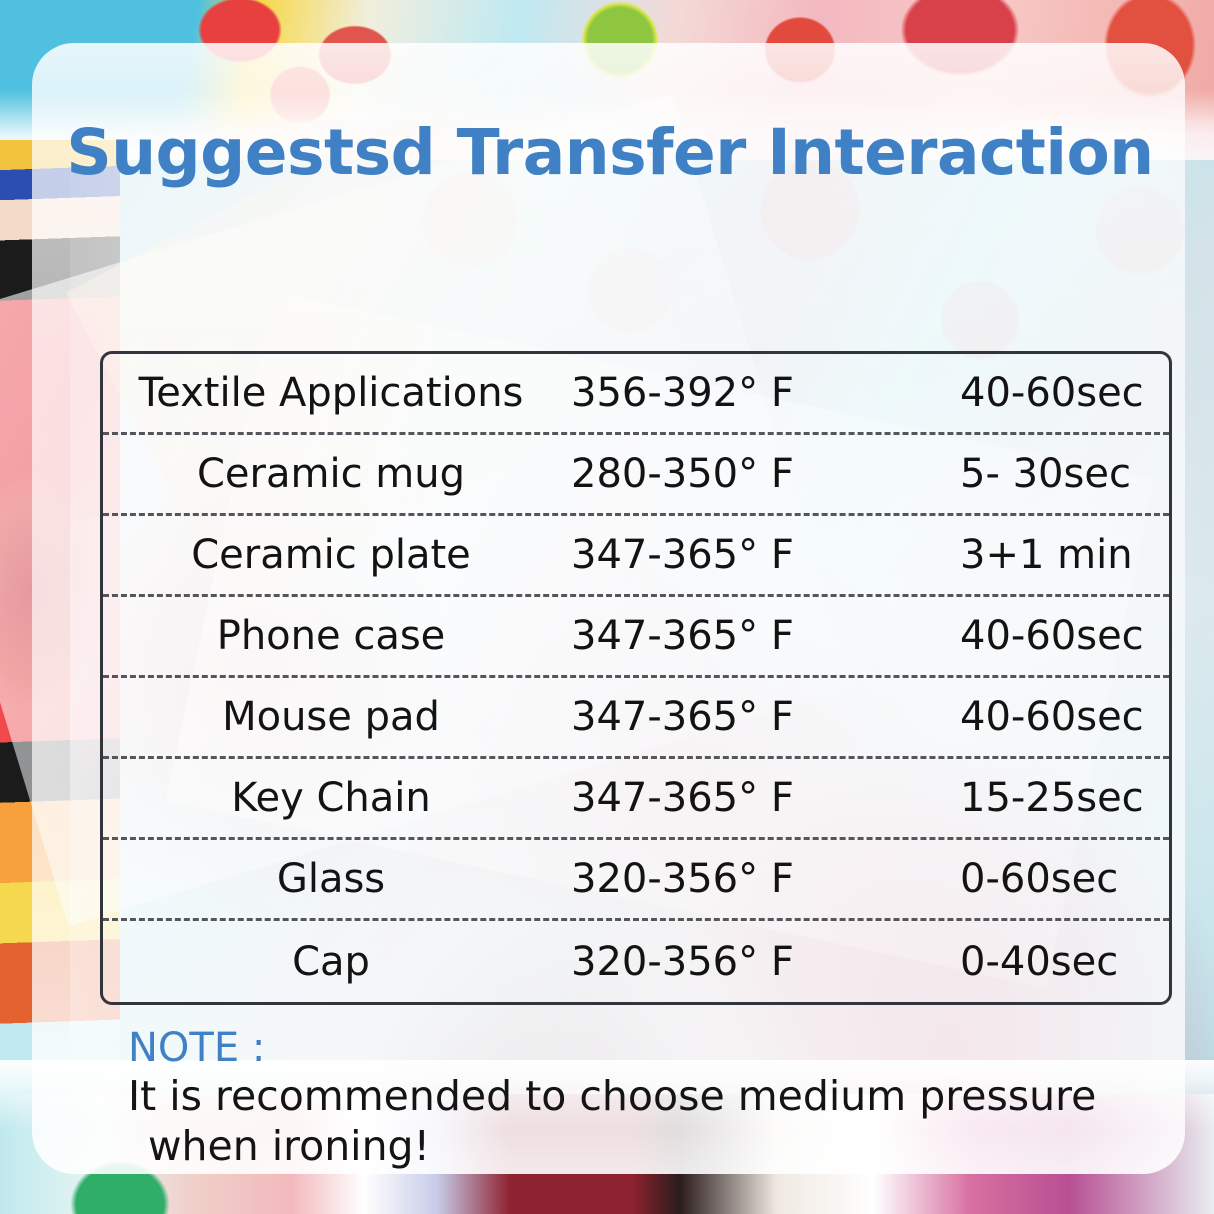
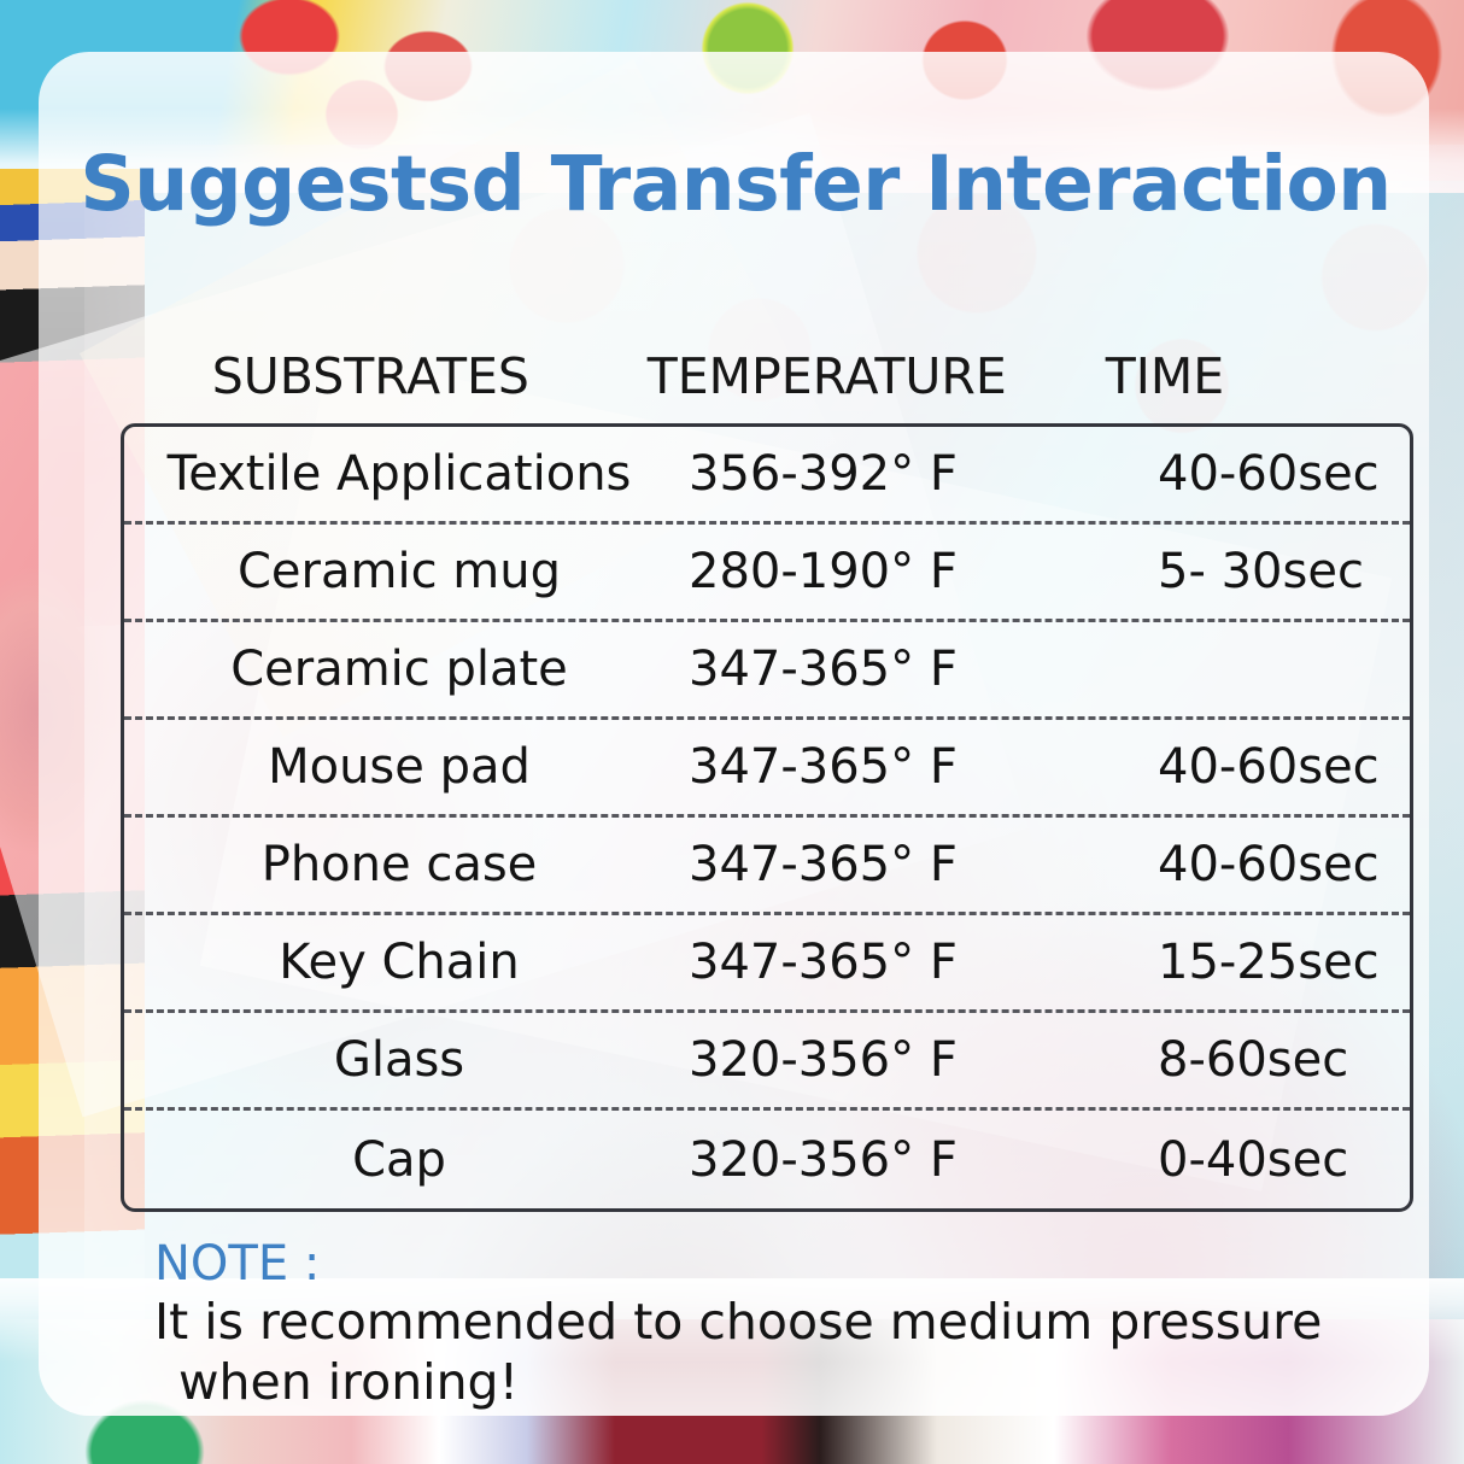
  Suggestsd Transfer Interaction
+ SUBSTRATES
+ TEMPERATURE
+ TIME
  Textile Applications
  356-392° F
  40-60sec
  Ceramic mug
- 280-350° F
+ 280-190° F
  5- 30sec
  Ceramic plate
  347-365° F
- 3+1 min
- Phone case
+ Mouse pad
  347-365° F
  40-60sec
- Mouse pad
+ Phone case
  347-365° F
  40-60sec
  Key Chain
  347-365° F
  15-25sec
  Glass
  320-356° F
- 0-60sec
+ 8-60sec
  Cap
  320-356° F
  0-40sec
  NOTE :
  It is recommended to choose medium pressure
  when ironing!
